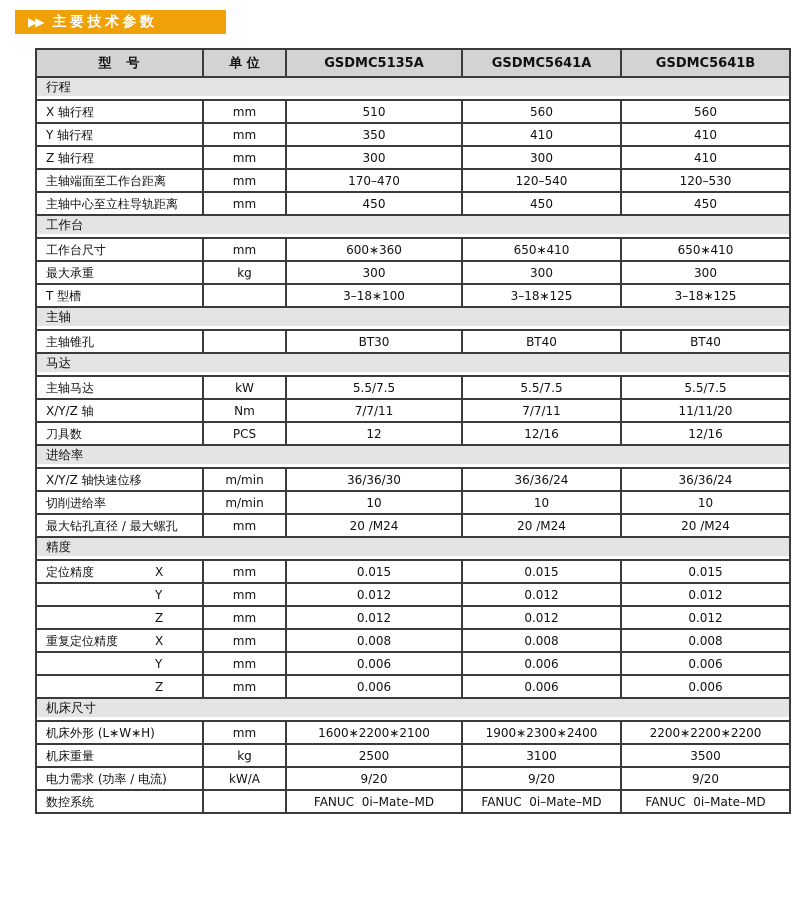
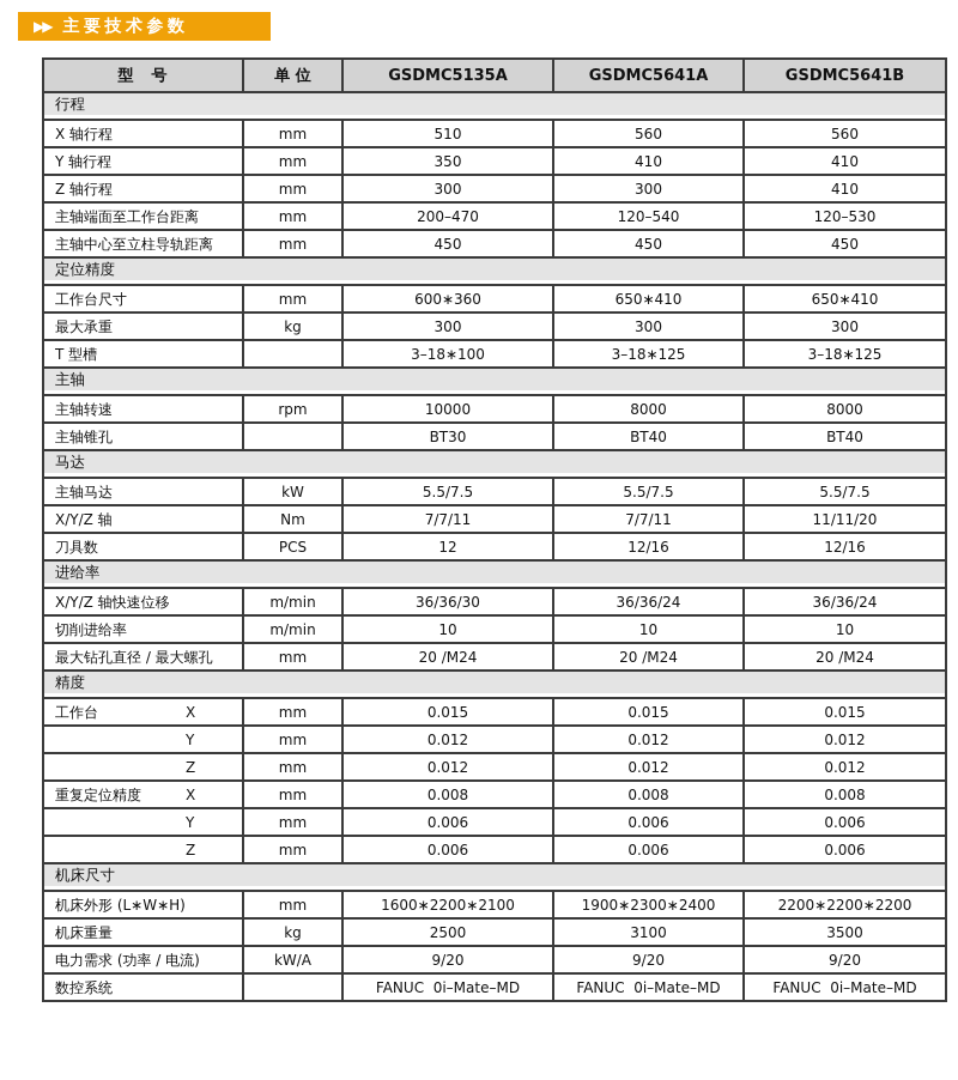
  ▶▶
  主要技术参数
  型 号	单 位	GSDMC5135A	GSDMC5641A	GSDMC5641B
  行程
  X 轴行程	mm	510	560	560
  Y 轴行程	mm	350	410	410
  Z 轴行程	mm	300	300	410
- 主轴端面至工作台距离	mm	170–470	120–540	120–530
+ 主轴端面至工作台距离	mm	200–470	120–540	120–530
  主轴中心至立柱导轨距离	mm	450	450	450
- 工作台
+ 定位精度
  工作台尺寸	mm	600∗360	650∗410	650∗410
  最大承重	kg	300	300	300
  T 型槽		3–18∗100	3–18∗125	3–18∗125
  主轴
+ 主轴转速	rpm	10000	8000	8000
  主轴锥孔		BT30	BT40	BT40
  马达
  主轴马达	kW	5.5/7.5	5.5/7.5	5.5/7.5
  X/Y/Z 轴	Nm	7/7/11	7/7/11	11/11/20
  刀具数	PCS	12	12/16	12/16
  进给率
  X/Y/Z 轴快速位移	m/min	36/36/30	36/36/24	36/36/24
  切削进给率	m/min	10	10	10
  最大钻孔直径 / 最大螺孔	mm	20 /M24	20 /M24	20 /M24
  精度
- 定位精度 X	mm	0.015	0.015	0.015
+ 工作台 X	mm	0.015	0.015	0.015
  Y	mm	0.012	0.012	0.012
  Z	mm	0.012	0.012	0.012
  重复定位精度 X	mm	0.008	0.008	0.008
  Y	mm	0.006	0.006	0.006
  Z	mm	0.006	0.006	0.006
  机床尺寸
  机床外形 (L∗W∗H)	mm	1600∗2200∗2100	1900∗2300∗2400	2200∗2200∗2200
  机床重量	kg	2500	3100	3500
  电力需求 (功率 / 电流)	kW/A	9/20	9/20	9/20
  数控系统		FANUC 0i–Mate–MD	FANUC 0i–Mate–MD	FANUC 0i–Mate–MD
